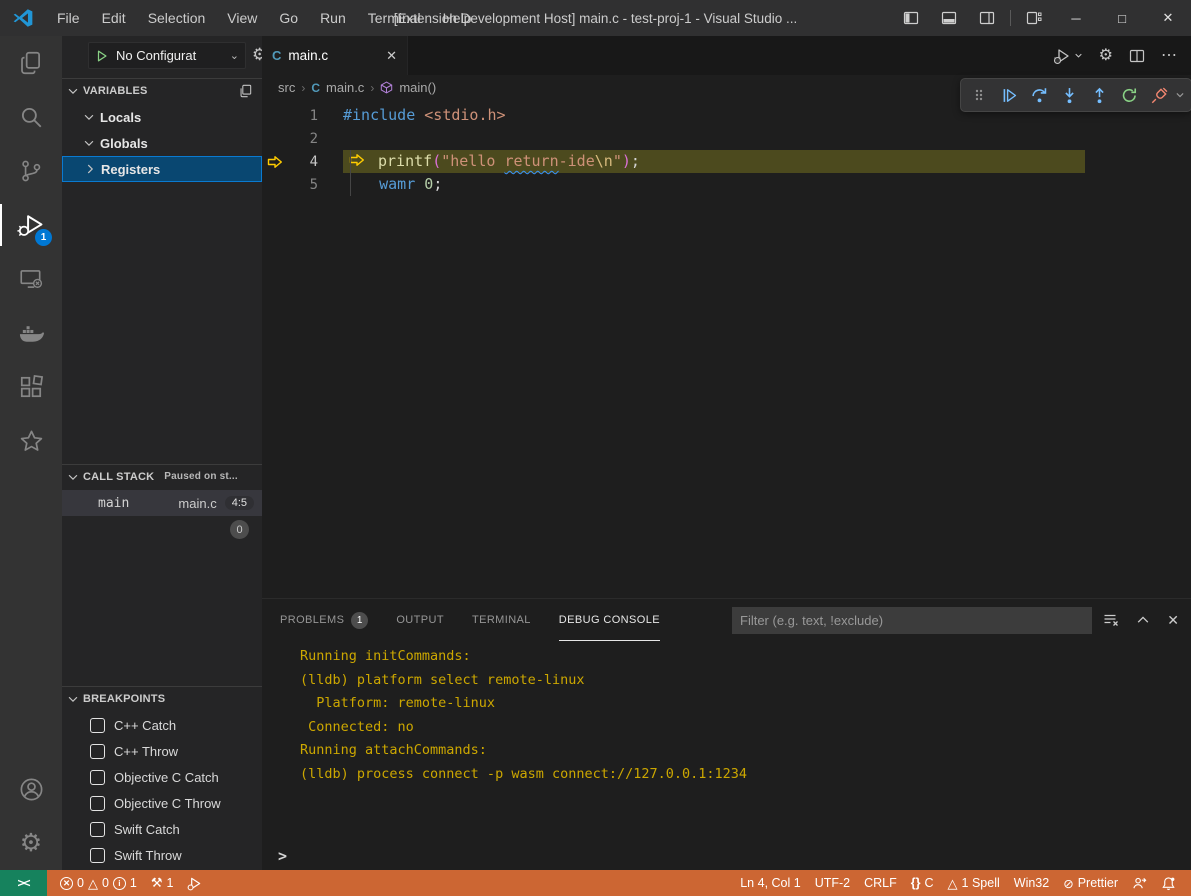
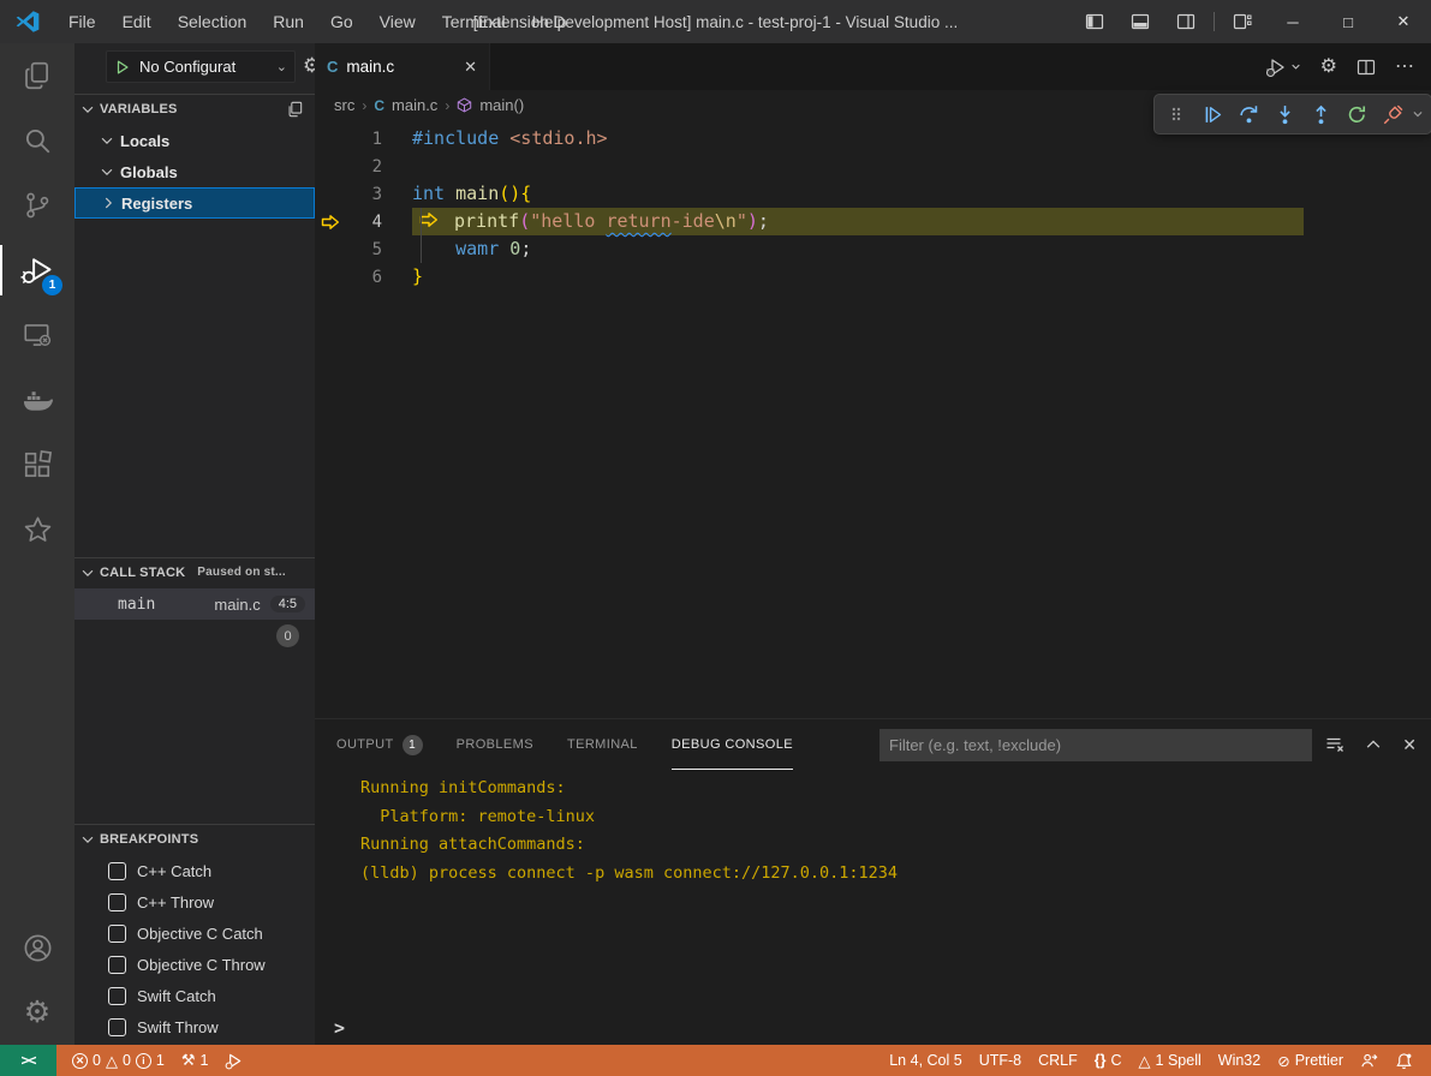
  File
  Edit
  Selection
- View
+ Run
  Go
- Run
+ View
  Terminal
  Help
  [Extension Development Host] main.c - test-proj-1 - Visual Studio ...
  ─
  □
  ✕
  1
  ⚙
  No Configurat
  ⌄
  ⚙
  VARIABLES
  Locals
  Globals
  Registers
  CALL STACK
  Paused on st...
  main
  main.c
  4:5
  0
  BREAKPOINTS
  C++ Catch
  C++ Throw
  Objective C Catch
  Objective C Throw
  Swift Catch
  Swift Throw
  C
  main.c
  ✕
  ⚙
  ⋯
  src
  ›
  C
  main.c
  ›
  main()
  1
  #include <stdio.h>
  2
+ 3
+ int main(){
  4
  printf("hello return-ide\n");
  5
  wamr 0;
+ 6
+ }
- PROBLEMS
+ OUTPUT
  1
- OUTPUT
+ PROBLEMS
  TERMINAL
  DEBUG CONSOLE
  Filter (e.g. text, !exclude)
  ✕
  Running initCommands:
- (lldb) platform select remote-linux
  Platform: remote-linux
- Connected: no
  Running attachCommands:
  (lldb) process connect -p wasm connect://127.0.0.1:1234
  >
  ><
  ✕
  0
  △
  0
  i
  1
  ⚒
  1
- Ln 4, Col 1
+ Ln 4, Col 5
- UTF-2
+ UTF-8
  CRLF
  {}
  C
  △
  1 Spell
  Win32
  ⊘
  Prettier
